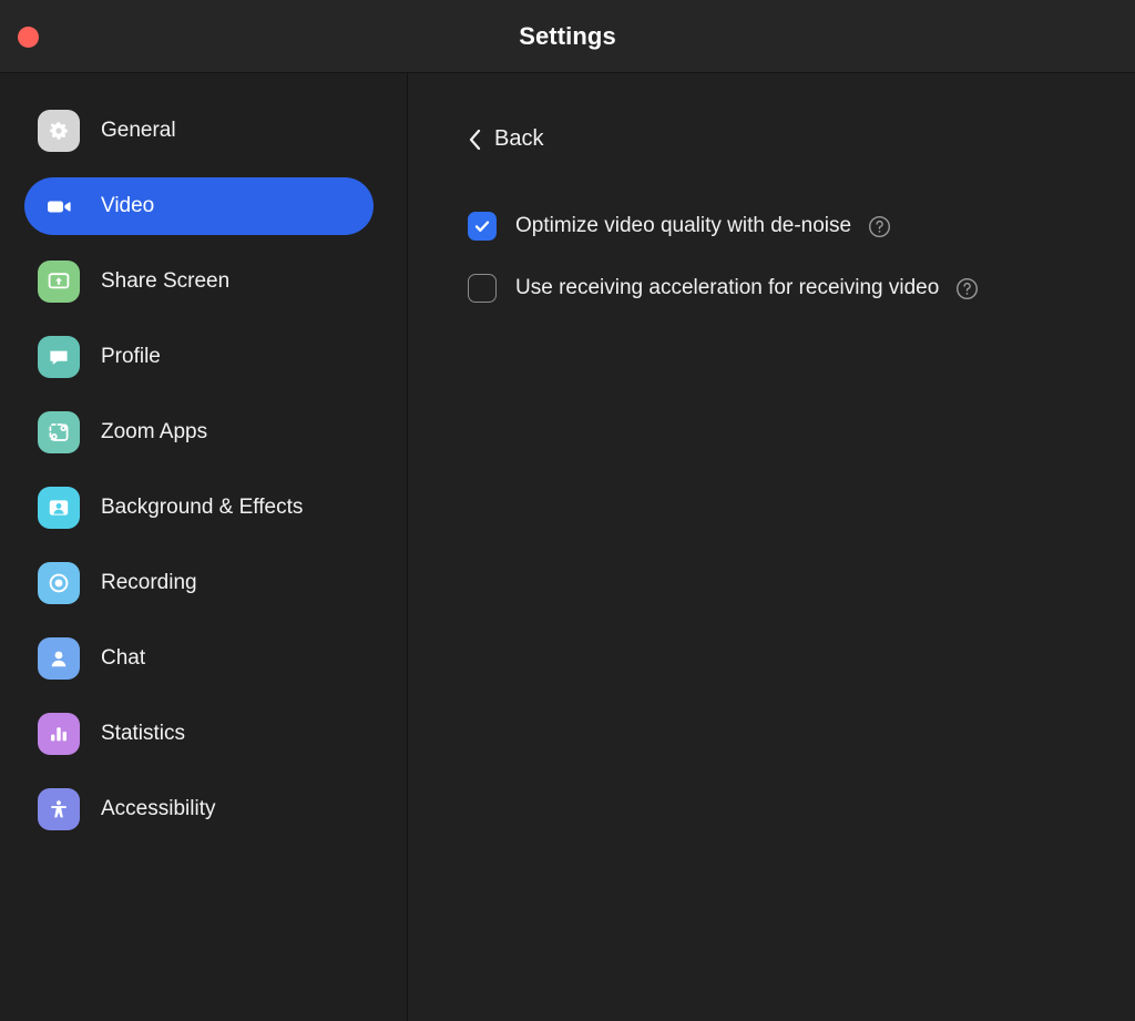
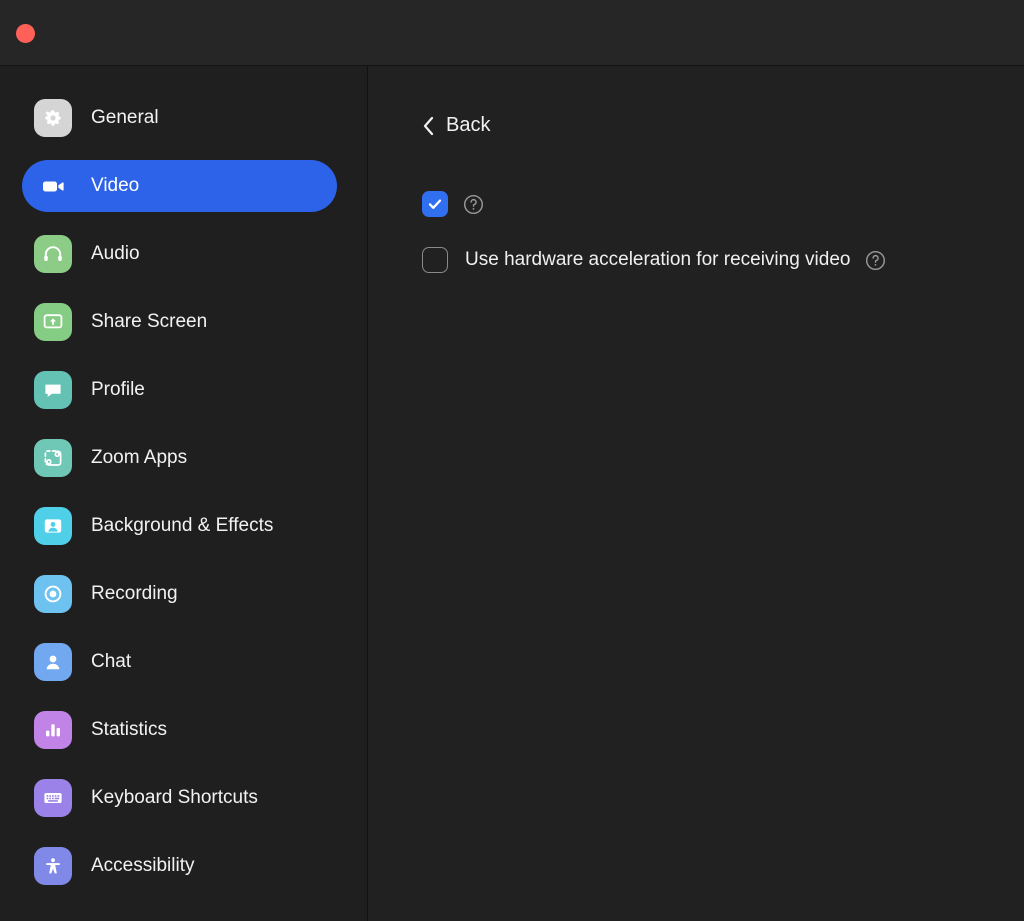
- Settings
  General
  Video
+ Audio
  Share Screen
  Profile
  Zoom Apps
  Background & Effects
  Recording
  Chat
  Statistics
+ Keyboard Shortcuts
  Accessibility
  Back
- Optimize video quality with de-noise
- Use receiving acceleration for receiving video
+ Use hardware acceleration for receiving video
